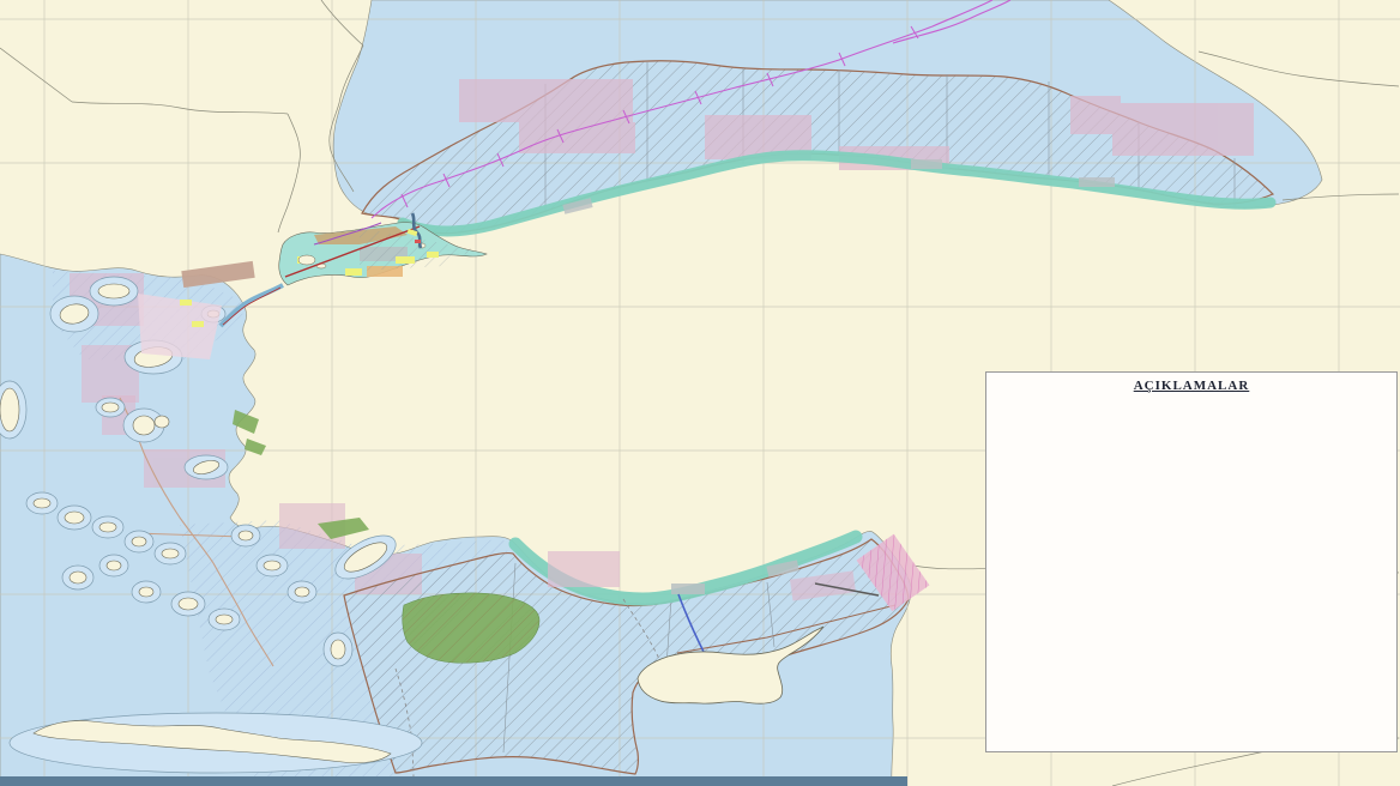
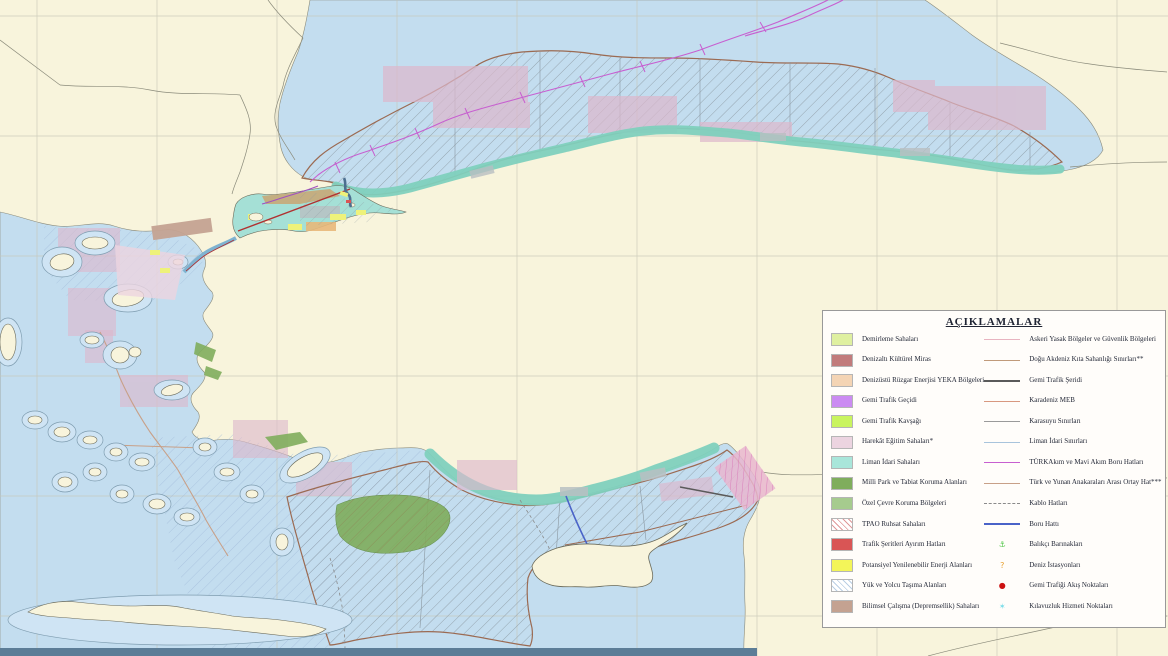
  AÇIKLAMALAR
+ Demirleme Sahaları
+ Denizaltı Kültürel Miras
+ Denizüstü Rüzgar Enerjisi YEKA Bölgeleri
+ Gemi Trafik Geçidi
+ Gemi Trafik Kavşağı
+ Harekât Eğitim Sahaları*
+ Liman İdari Sahaları
+ Milli Park ve Tabiat Koruma Alanları
+ Özel Çevre Koruma Bölgeleri
+ TPAO Ruhsat Sahaları
+ Trafik Şeritleri Ayırım Hatları
+ Potansiyel Yenilenebilir Enerji Alanları
+ Yük ve Yolcu Taşıma Alanları
+ Bilimsel Çalışma (Depremsellik) Sahaları
+ Askeri Yasak Bölgeler ve Güvenlik Bölgeleri
+ Doğu Akdeniz Kıta Sahanlığı Sınırları**
+ Gemi Trafik Şeridi
+ Karadeniz MEB
+ Karasuyu Sınırları
+ Liman İdari Sınırları
+ TÜRKAkım ve Mavi Akım Boru Hatları
+ Türk ve Yunan Anakaraları Arası Ortay Hat***
+ Kablo Hatları
+ Boru Hattı
+ ⚓
+ Balıkçı Barınakları
+ ?
+ Deniz İstasyonları
+ ●
+ Gemi Trafiği Akış Noktaları
+ ✶
+ Kılavuzluk Hizmeti Noktaları
